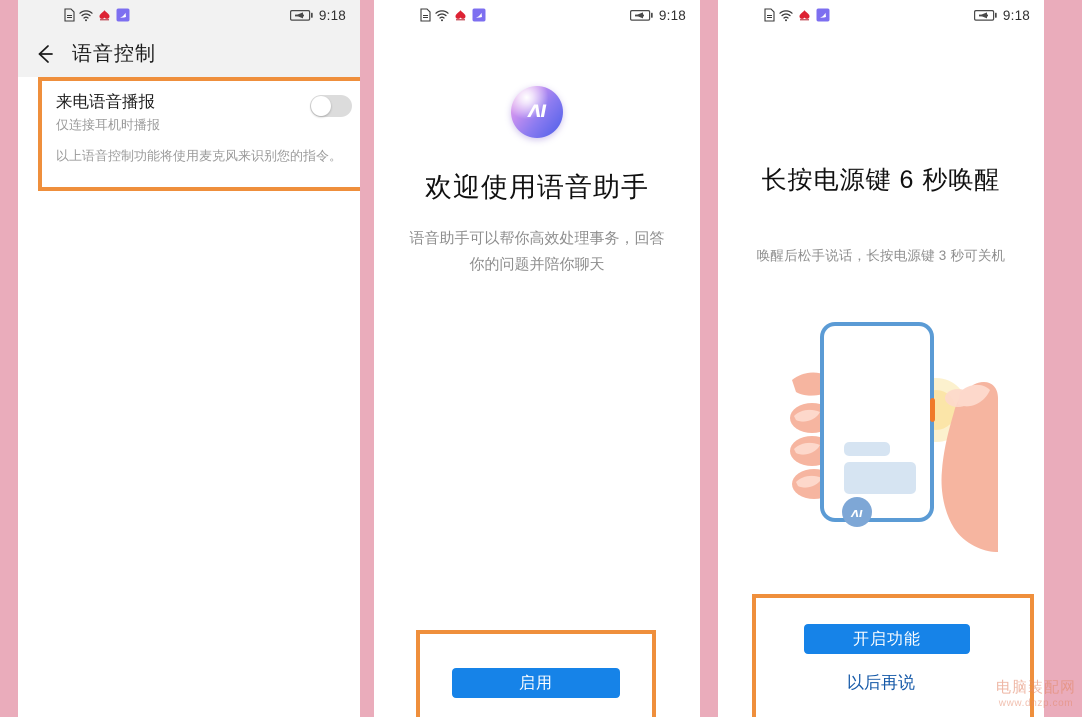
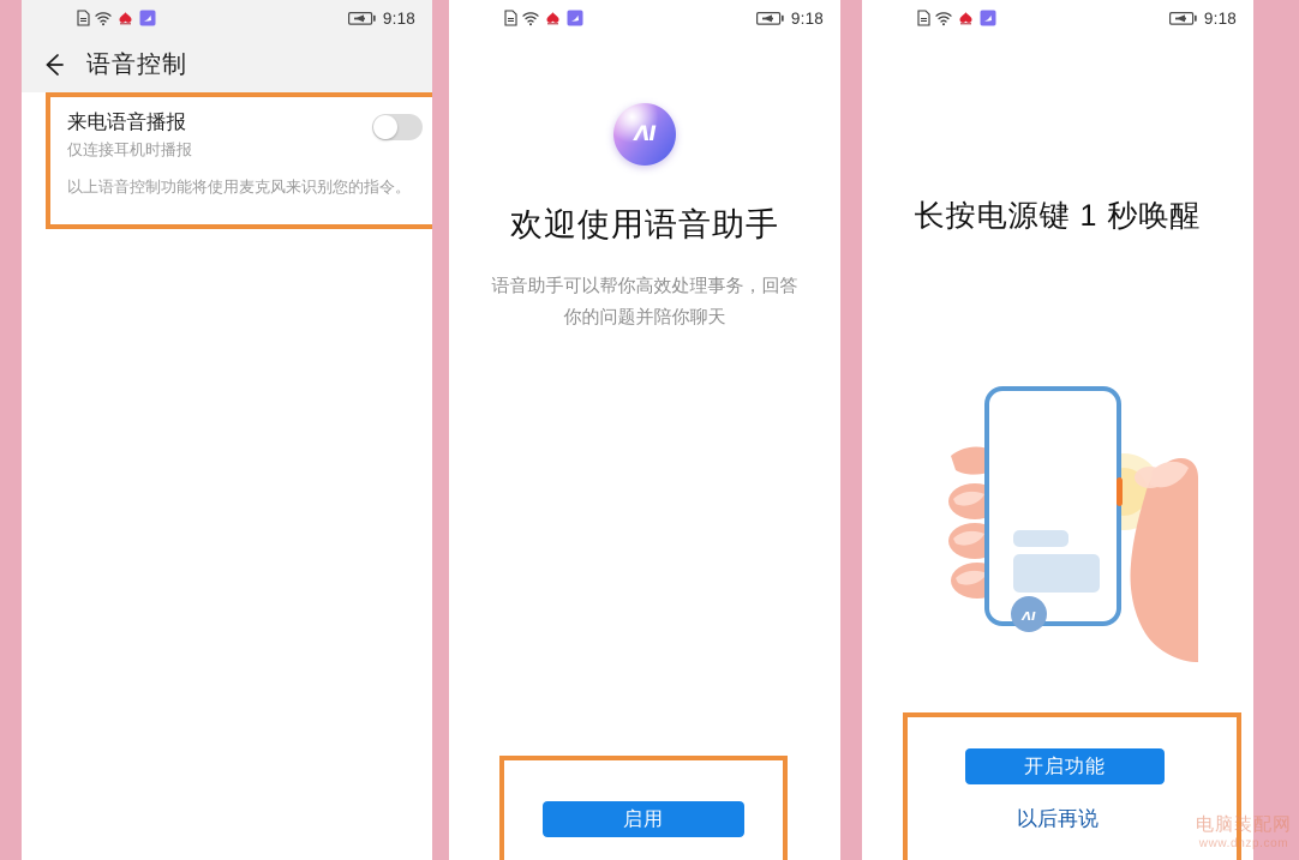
  9:18
  语音控制
  来电语音播报
  仅连接耳机时播报
  以上语音控制功能将使用麦克风来识别您的指令。
  9:18
  ΛI
  欢迎使用语音助手
  语音助手可以帮你高效处理事务，回答你的问题并陪你聊天
  启用
  9:18
- 长按电源键 6 秒唤醒
+ 长按电源键 1 秒唤醒
- 唤醒后松手说话，长按电源键 3 秒可关机
  ΛI
  开启功能
  以后再说
  电脑装配网
  www.dnzp.com
